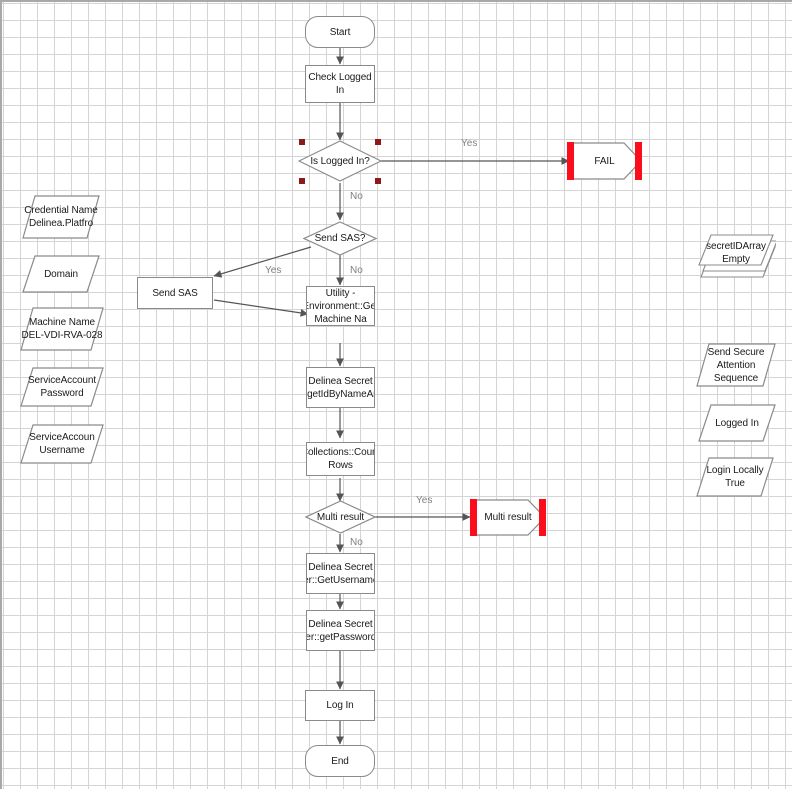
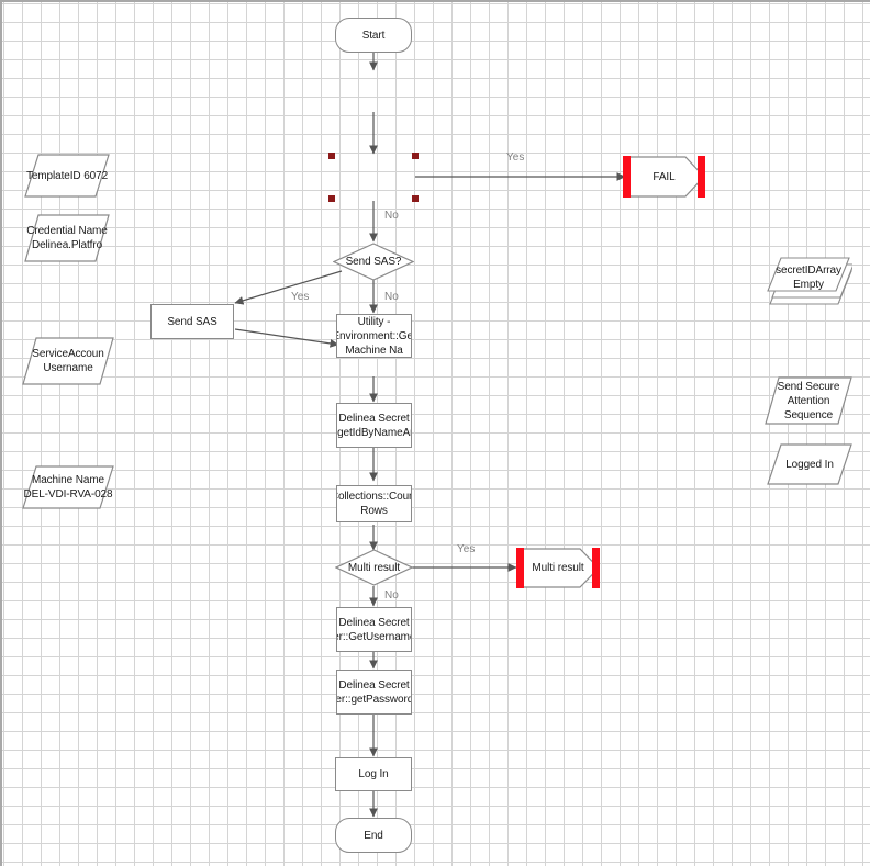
  Yes
  No
  Yes
  No
  Yes
  No
  Start
- Check Logged In
- Is Logged In?
  FAIL
  Send SAS?
  Send SAS
  Utility - nvironment::Ge Machine Na
  ollections::Cou Rows
  Multi result
  Multi result
  Delinea Secret r::GetUsernam
  Delinea Secret er::getPassword
  Log In
  End
+ TemplateID 6072
  Credential Name Delinea.Platfro
- Domain
- Machine Name DEL-VDI-RVA-028
+ ServiceAccoun Username
- ServiceAccount Password
- ServiceAccoun Username
+ Machine Name DEL-VDI-RVA-028
  secretIDArray Empty
  Send Secure Attention Sequence
  Logged In
- Login Locally True
